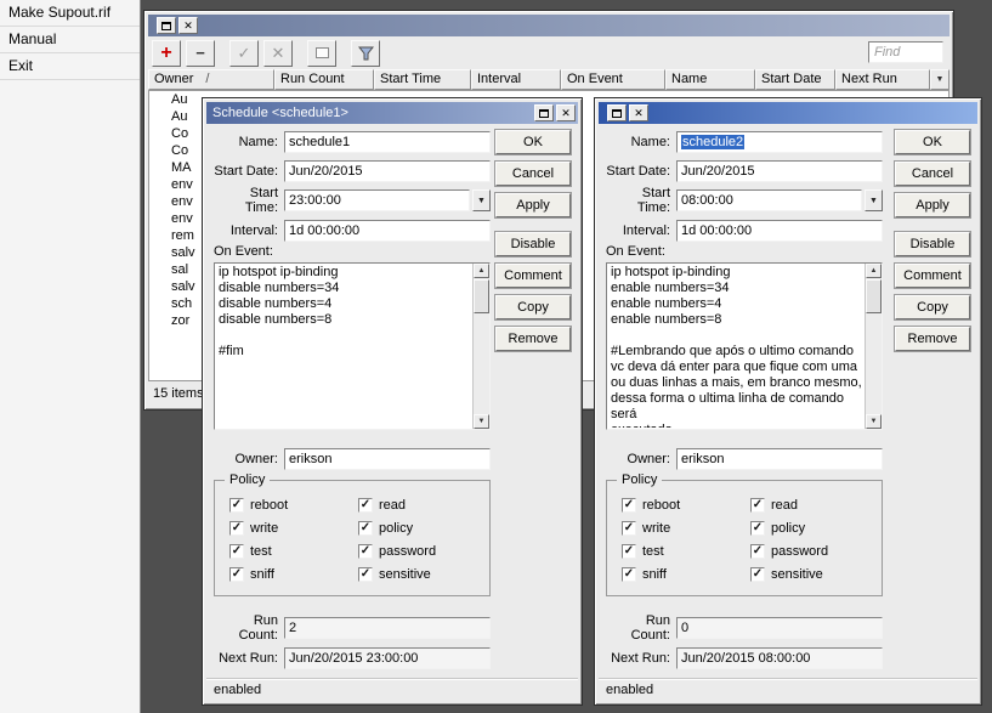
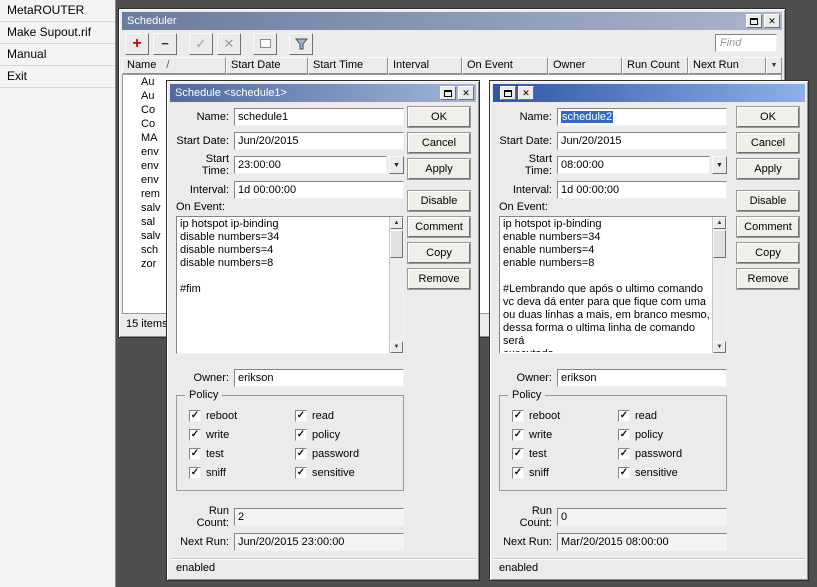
+ MetaROUTER
  Make Supout.rif
  Manual
  Exit
+ Scheduler
  ✕
  +
  −
  ✓
  ✕
  Find
- Owner /
+ Name /
- Run Count
+ Start Date
  Start Time
  Interval
  On Event
- Name
+ Owner
- Start Date
+ Run Count
  Next Run
  Au
  Au
  Co
  Co
  MA
  env
  env
  env
  rem
  salv
  sal
  salv
  sch
  zor
  15 items
  Schedule <schedule1>
  ✕
  Name:
  schedule1
  Start Date:
  Jun/20/2015
  Start Time:
  23:00:00
  Interval:
  1d 00:00:00
  On Event:
  ip hotspot ip-binding
  disable numbers=34
  disable numbers=4
  disable numbers=8
  #fim
  Owner:
  erikson
  Policy
  ✓
  reboot
  ✓
  write
  ✓
  test
  ✓
  sniff
  ✓
  read
  ✓
  policy
  ✓
  password
  ✓
  sensitive
  Run Count:
  2
  Next Run:
  Jun/20/2015 23:00:00
  OK
  Cancel
  Apply
  Disable
  Comment
  Copy
  Remove
  enabled
  ✕
  Name:
  schedule2
  Start Date:
  Jun/20/2015
  Start Time:
  08:00:00
  Interval:
  1d 00:00:00
  On Event:
  ip hotspot ip-binding
  enable numbers=34
  enable numbers=4
  enable numbers=8
  #Lembrando que após o ultimo comando
  vc deva dá enter para que fique com uma
  ou duas linhas a mais, em branco mesmo,
  dessa forma o ultima linha de comando será
  Owner:
  erikson
  Policy
  ✓
  reboot
  ✓
  write
  ✓
  test
  ✓
  sniff
  ✓
  read
  ✓
  policy
  ✓
  password
  ✓
  sensitive
  Run Count:
  0
  Next Run:
- Jun/20/2015 08:00:00
+ Mar/20/2015 08:00:00
  OK
  Cancel
  Apply
  Disable
  Comment
  Copy
  Remove
  enabled
